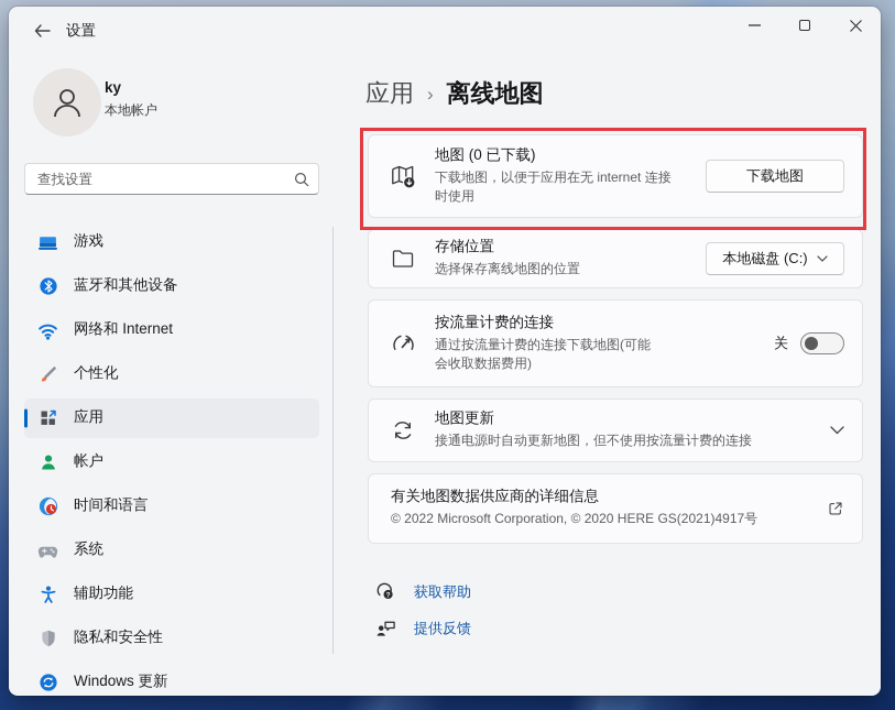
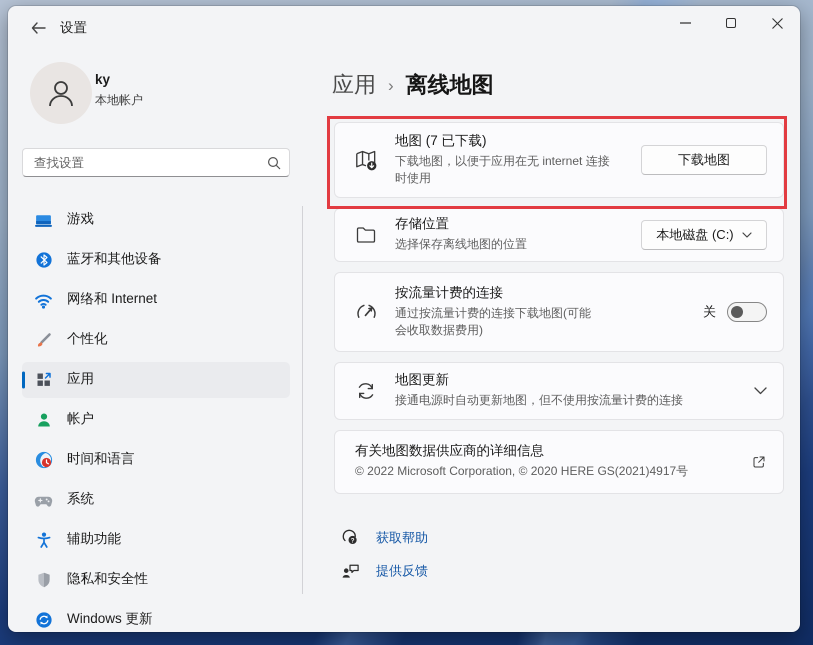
  设置
  ky
  本地帐户
  查找设置
  游戏
  蓝牙和其他设备
  网络和 Internet
  个性化
  应用
  帐户
  时间和语言
  系统
  辅助功能
  隐私和安全性
  Windows 更新
  应用
  ›
  离线地图
- 地图 (0 已下载)
+ 地图 (7 已下载)
  下载地图，以便于应用在无 internet 连接
  时使用
  下载地图
  存储位置
  选择保存离线地图的位置
  本地磁盘 (C:)
  按流量计费的连接
  通过按流量计费的连接下载地图(可能
  会收取数据费用)
  关
  地图更新
  接通电源时自动更新地图，但不使用按流量计费的连接
  有关地图数据供应商的详细信息
  © 2022 Microsoft Corporation, © 2020 HERE GS(2021)4917号
  获取帮助
  提供反馈
